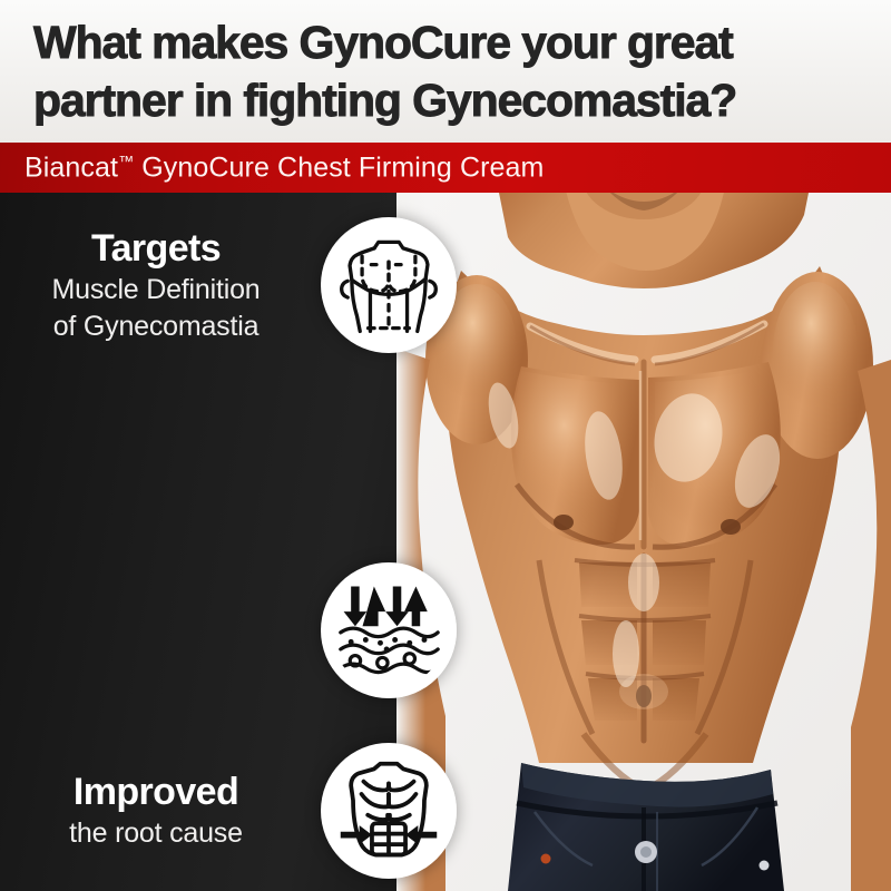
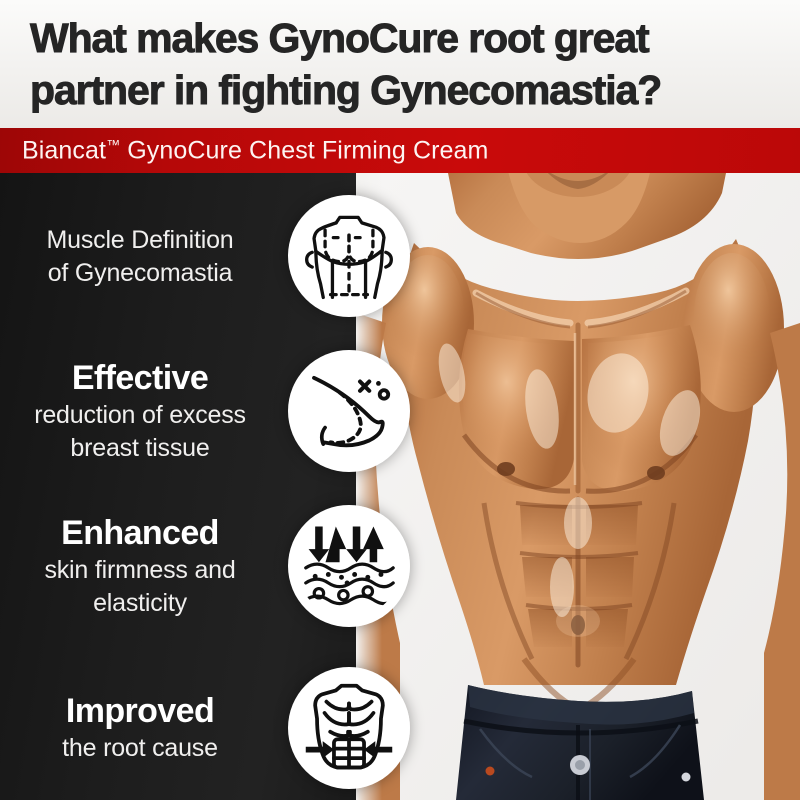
- Targets
  Muscle Definition
  of Gynecomastia
+ Effective
+ reduction of excess
+ breast tissue
+ Enhanced
+ skin firmness and
+ elasticity
  Improved
  the root cause
- What makes GynoCure your great
+ What makes GynoCure root great
  partner in fighting Gynecomastia?
  Biancat™ GynoCure Chest Firming Cream
